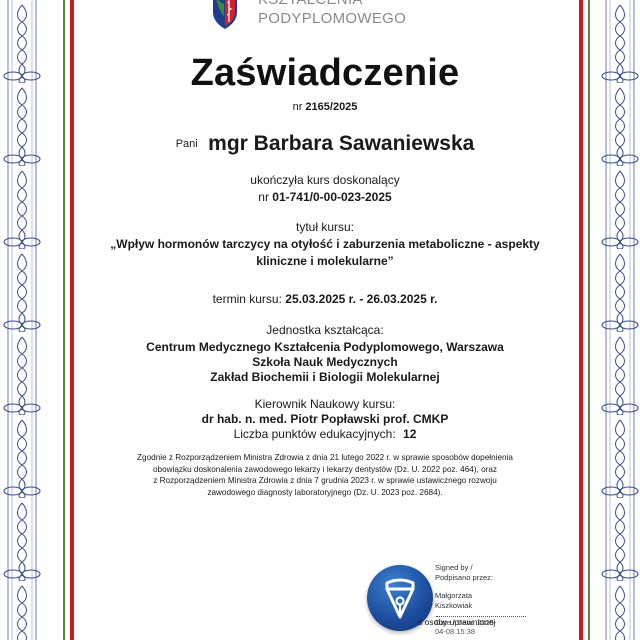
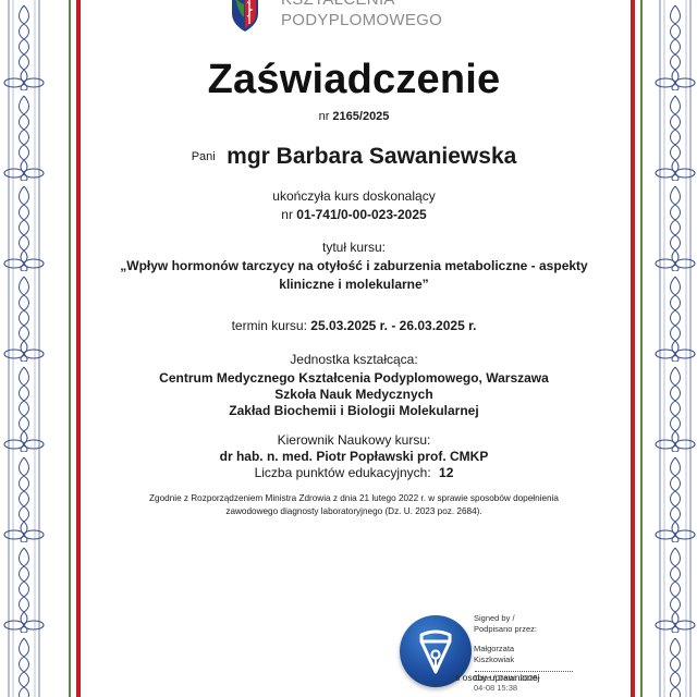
  PODYPLOMOWEGO
  Zaświadczenie
  nr 2165/2025
  Pani mgr Barbara Sawaniewska
  ukończyła kurs doskonalący
  nr 01-741/0-00-023-2025
  tytuł kursu:
  „Wpływ hormonów tarczycy na otyłość i zaburzenia metaboliczne - aspekty kliniczne i molekularne”
  termin kursu: 25.03.2025 r. - 26.03.2025 r.
  Jednostka kształcąca:
  Centrum Medycznego Kształcenia Podyplomowego, Warszawa
  Szkoła Nauk Medycznych
  Zakład Biochemii i Biologii Molekularnej
  Kierownik Naukowy kursu:
  dr hab. n. med. Piotr Popławski prof. CMKP
  Liczba punktów edukacyjnych: 12
  Zgodnie z Rozporządzeniem Ministra Zdrowia z dnia 21 lutego 2022 r. w sprawie sposobów dopełnienia
- obowiązku doskonalenia zawodowego lekarzy i lekarzy dentystów (Dz. U. 2022 poz. 464), oraz
- z Rozporządzeniem Ministra Zdrowia z dnia 7 grudnia 2023 r. w sprawie ustawicznego rozwoju
  zawodowego diagnosty laboratoryjnego (Dz. U. 2023 poz. 2684).
  Signed by /
  Podpisano przez:
  Małgorzata
  Kiszkowiak
  Date / Data: 2025-
  04-08 15:38
  s osoby uprawnionej
